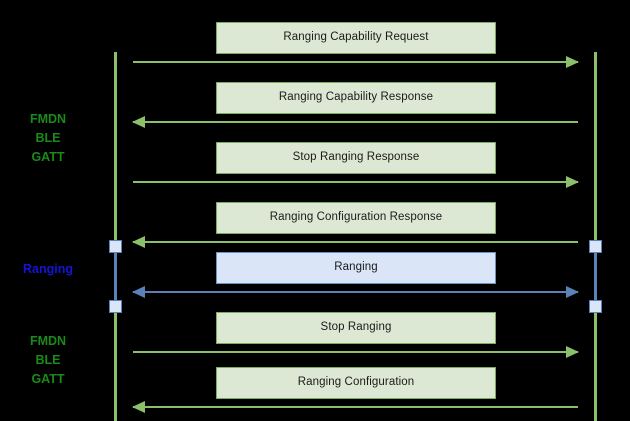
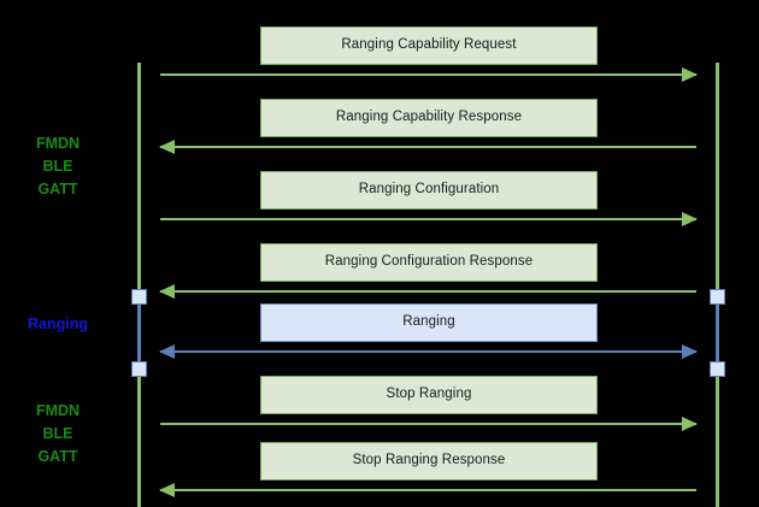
  FMDN
  BLE
  GATT
  Ranging
  FMDN
  BLE
  GATT
  Ranging Capability Request
  Ranging Capability Response
- Stop Ranging Response
+ Ranging Configuration
  Ranging Configuration Response
  Ranging
  Stop Ranging
- Ranging Configuration
+ Stop Ranging Response
